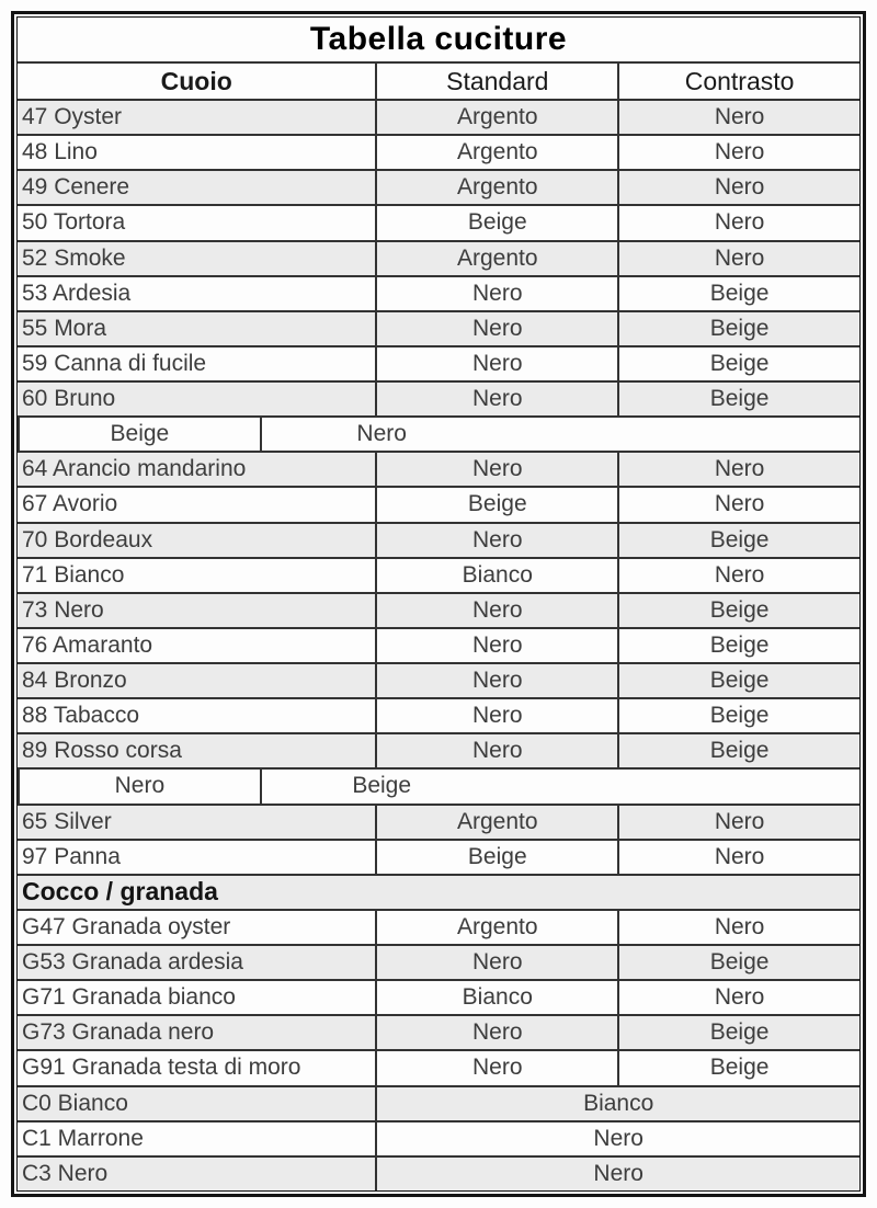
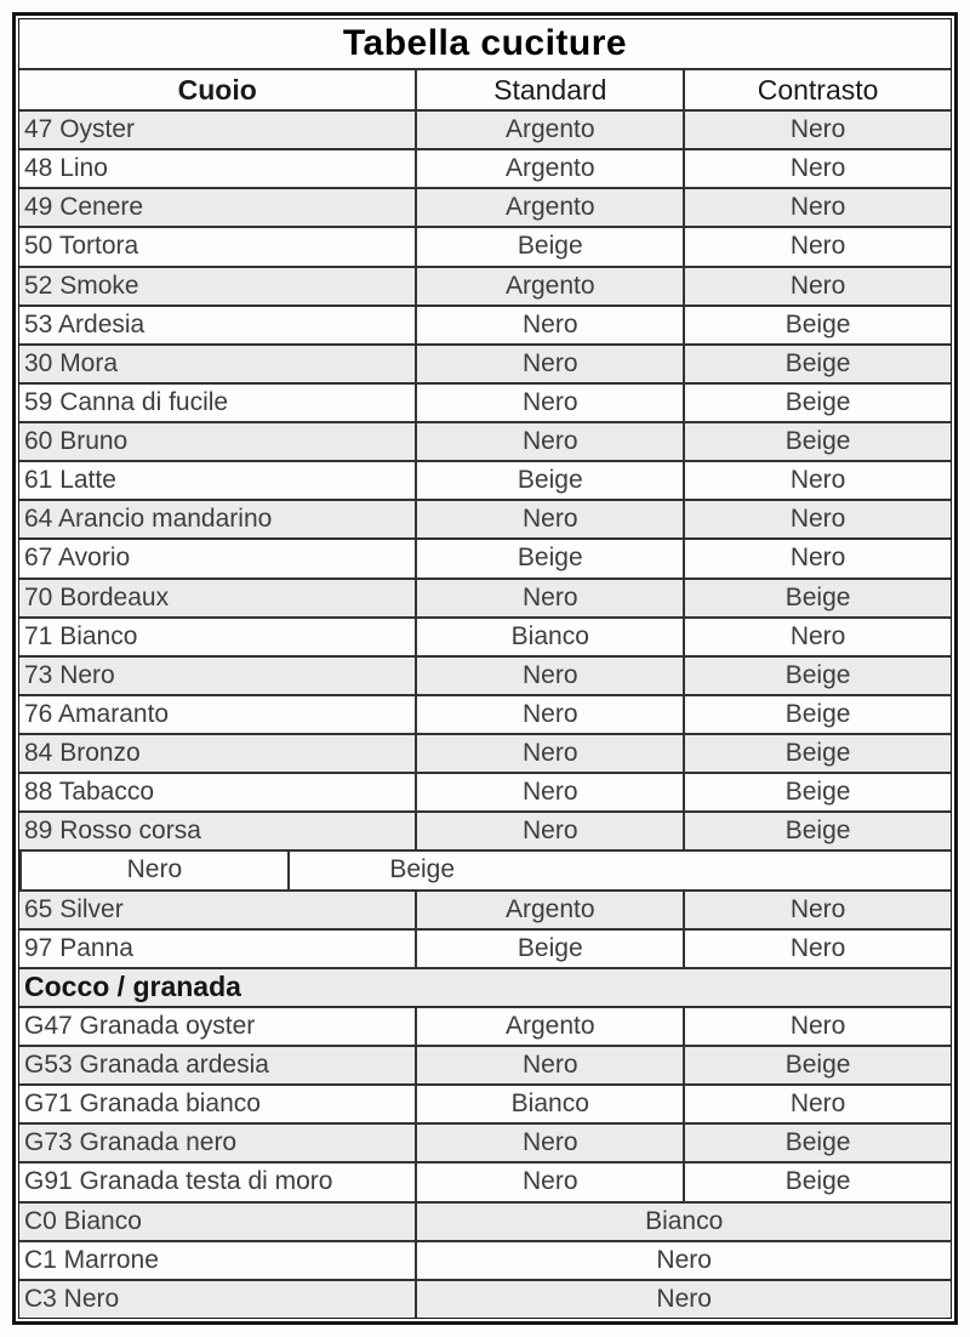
  Tabella cuciture
  Cuoio
  Standard
  Contrasto
  47 Oyster
  Argento
  Nero
  48 Lino
  Argento
  Nero
  49 Cenere
  Argento
  Nero
  50 Tortora
  Beige
  Nero
  52 Smoke
  Argento
  Nero
  53 Ardesia
  Nero
  Beige
- 55 Mora
+ 30 Mora
  Nero
  Beige
  59 Canna di fucile
  Nero
  Beige
  60 Bruno
  Nero
  Beige
+ 61 Latte
  Beige
  Nero
  64 Arancio mandarino
  Nero
  Nero
  67 Avorio
  Beige
  Nero
  70 Bordeaux
  Nero
  Beige
  71 Bianco
  Bianco
  Nero
  73 Nero
  Nero
  Beige
  76 Amaranto
  Nero
  Beige
  84 Bronzo
  Nero
  Beige
  88 Tabacco
  Nero
  Beige
  89 Rosso corsa
  Nero
  Beige
  Nero
  Beige
  65 Silver
  Argento
  Nero
  97 Panna
  Beige
  Nero
  Cocco / granada
  G47 Granada oyster
  Argento
  Nero
  G53 Granada ardesia
  Nero
  Beige
  G71 Granada bianco
  Bianco
  Nero
  G73 Granada nero
  Nero
  Beige
  G91 Granada testa di moro
  Nero
  Beige
  C0 Bianco
  Bianco
  C1 Marrone
  Nero
  C3 Nero
  Nero
